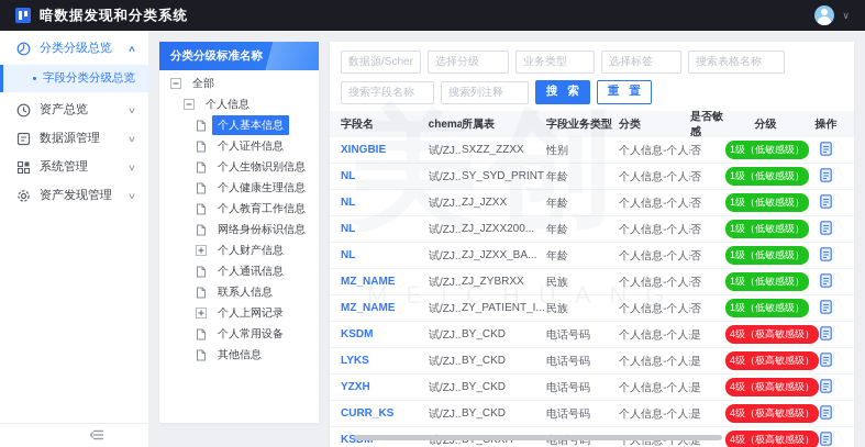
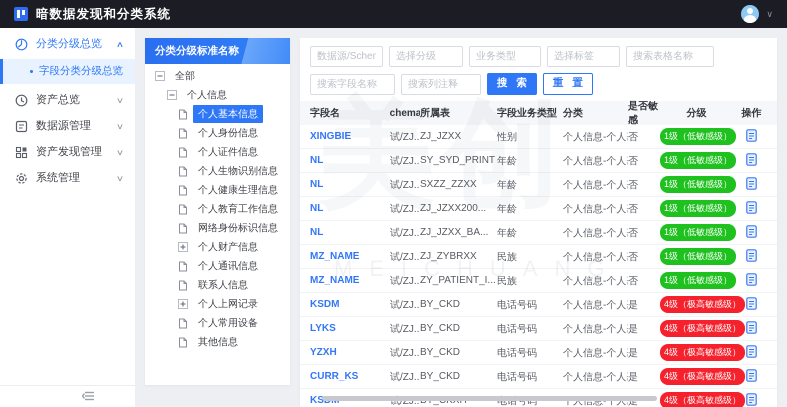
  暗数据发现和分类系统
  ∨
  分类分级总览
  ∧
  字段分类分级总览
  资产总览
  ∨
  数据源管理
  ∨
- 系统管理
+ 资产发现管理
  ∨
- 资产发现管理
+ 系统管理
  ∨
  分类分级标准名称
  全部
  个人信息
  个人基本信息
+ 个人身份信息
  个人证件信息
  个人生物识别信息
  个人健康生理信息
  个人教育工作信息
  网络身份标识信息
  个人财产信息
  个人通讯信息
  联系人信息
  个人上网记录
  个人常用设备
  其他信息
  数据源/Sche
  选择分级
  业务类型
  选择标签
  搜索表格名称
  搜索字段名称
  搜索列注释
  搜 索
  重 置
  字段名
  chema
  所属表
  字段业务类型
  分类
  是否敏感
  分级
  操作
  XINGBIE
  试/ZJ..
- SXZZ_ZZXX
+ ZJ_JZXX
  性别
  否
  1级（低敏感级）
  NL
  试/ZJ..
  SY_SYD_PRINT
  年龄
  否
  1级（低敏感级）
  NL
  试/ZJ..
- ZJ_JZXX
+ SXZZ_ZZXX
  年龄
  否
  1级（低敏感级）
  NL
  试/ZJ..
  ZJ_JZXX200...
  年龄
  否
  1级（低敏感级）
  NL
  试/ZJ..
  ZJ_JZXX_BA...
  年龄
  否
  1级（低敏感级）
  MZ_NAME
  试/ZJ..
  ZJ_ZYBRXX
  民族
  否
  1级（低敏感级）
  MZ_NAME
  试/ZJ..
  ZY_PATIENT_I...
  民族
  否
  1级（低敏感级）
  KSDM
  试/ZJ..
  BY_CKD
  电话号码
  是
  4级（极高敏感级）
  LYKS
  试/ZJ..
  BY_CKD
  电话号码
  是
  4级（极高敏感级）
  YZXH
  试/ZJ..
  BY_CKD
  电话号码
  是
  4级（极高敏感级）
  CURR_KS
  试/ZJ..
  BY_CKD
  电话号码
  是
  4级（极高敏感级）
  试/ZJ..
  电话号码
  是
  4级（极高敏感级）
  美创
  MEICHUANG
